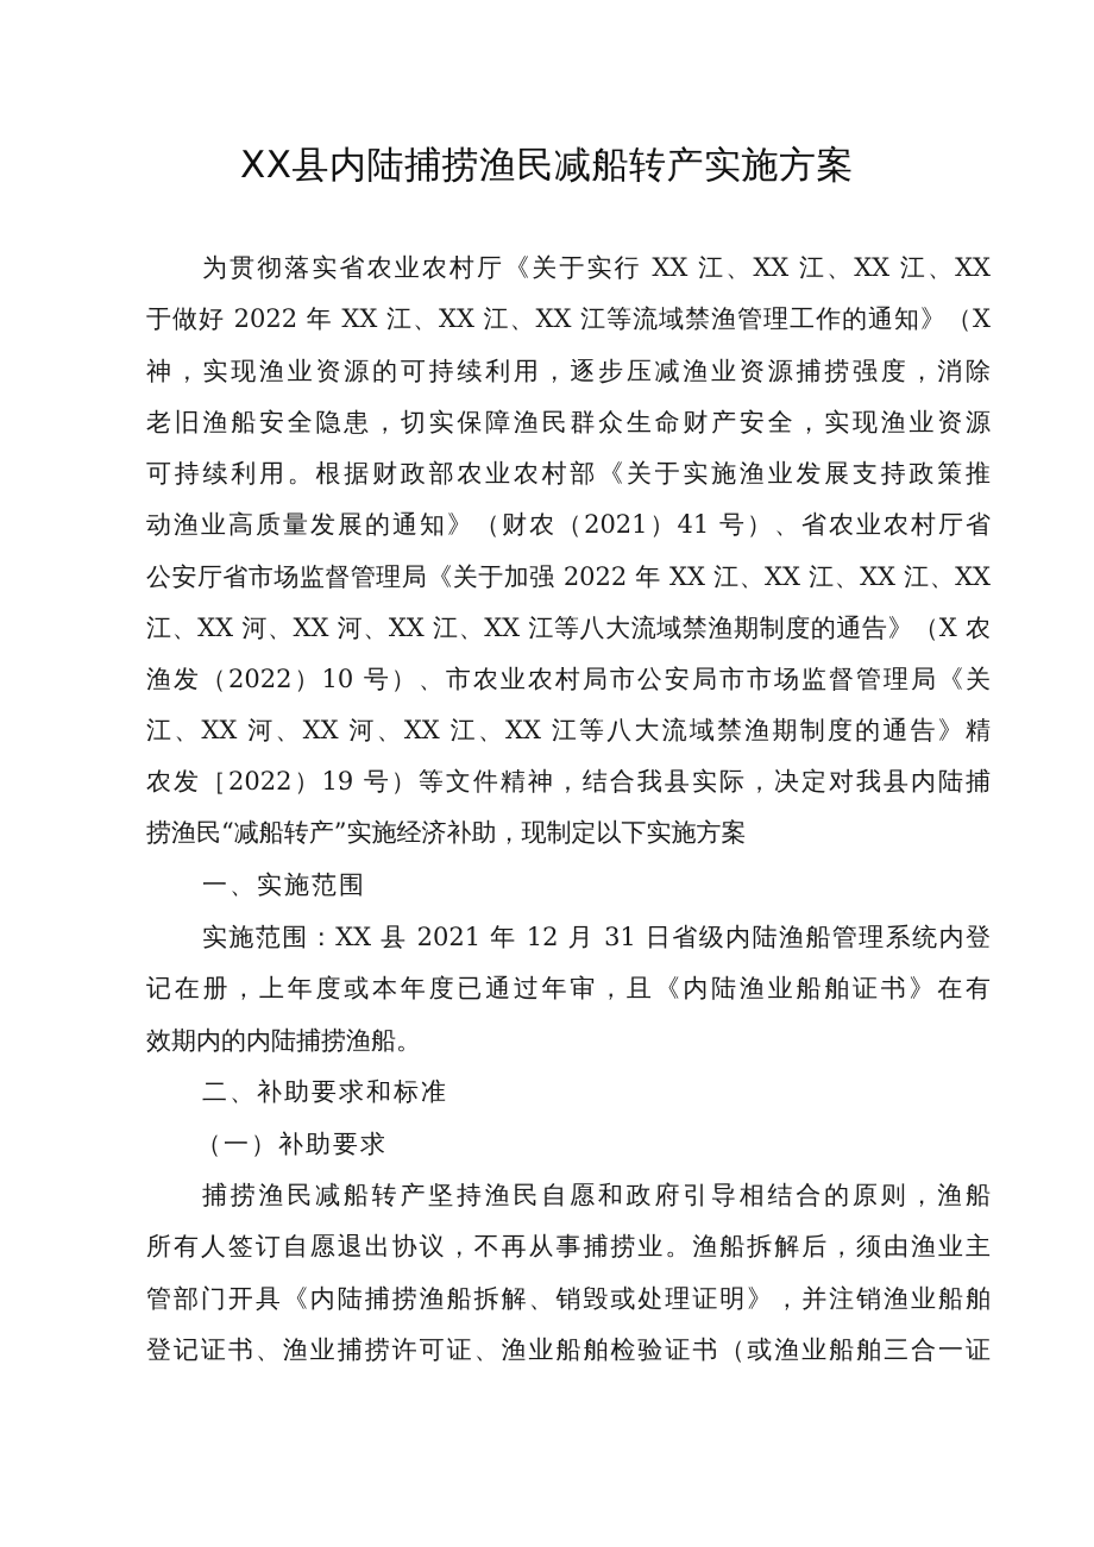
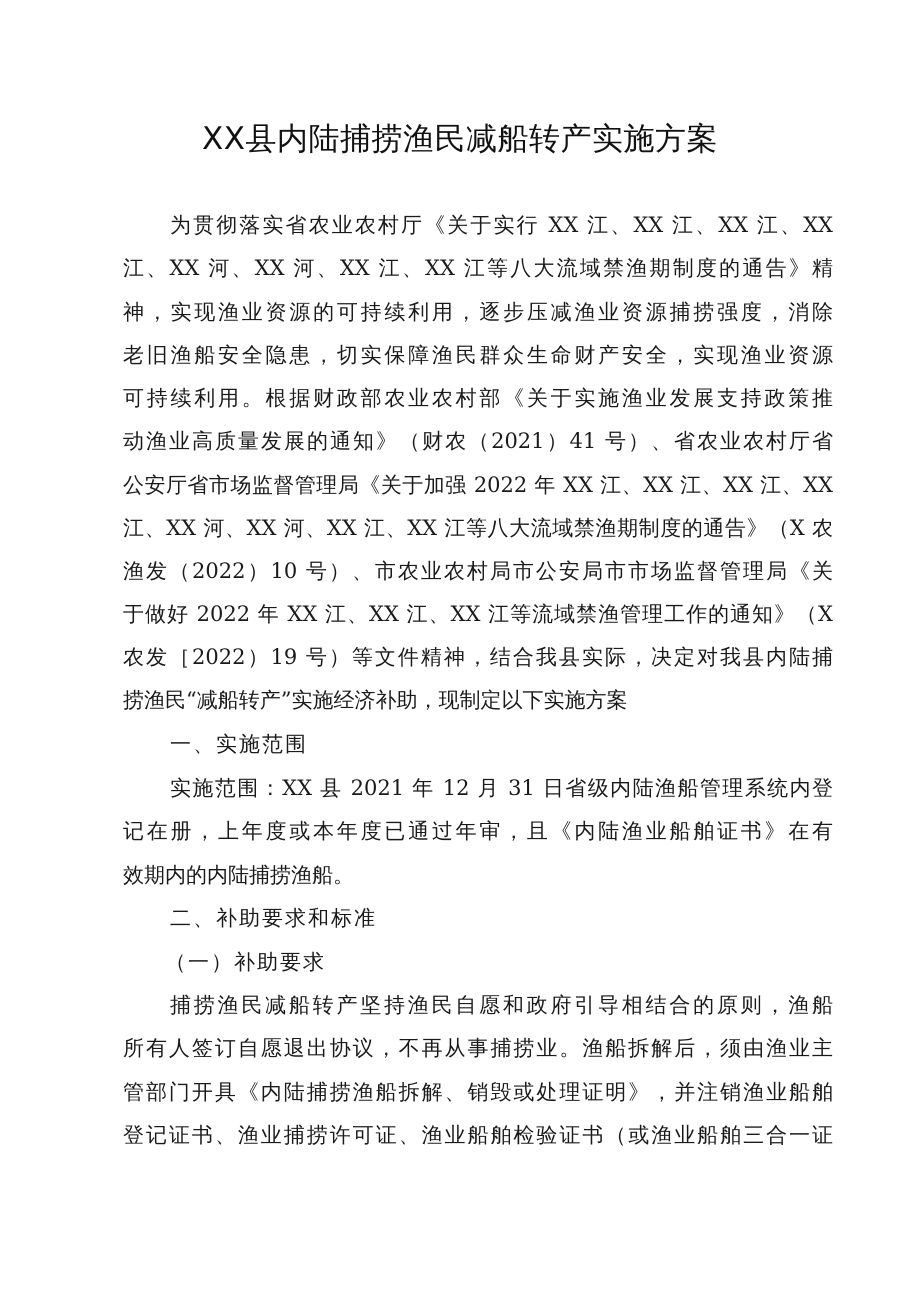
  XX县内陆捕捞渔民减船转产实施方案
  为贯彻落实省农业农村厅《关于实行 XX 江、XX 江、XX 江、XX
- 于做好 2022 年 XX 江、XX 江、XX 江等流域禁渔管理工作的通知》（X
+ 江、XX 河、XX 河、XX 江、XX 江等八大流域禁渔期制度的通告》精
  神，实现渔业资源的可持续利用，逐步压减渔业资源捕捞强度，消除
  老旧渔船安全隐患，切实保障渔民群众生命财产安全，实现渔业资源
  可持续利用。根据财政部农业农村部《关于实施渔业发展支持政策推
  动渔业高质量发展的通知》（财农（2021）41 号）、省农业农村厅省
  公安厅省市场监督管理局《关于加强 2022 年 XX 江、XX 江、XX 江、XX
  江、XX 河、XX 河、XX 江、XX 江等八大流域禁渔期制度的通告》（X 农
  渔发（2022）10 号）、市农业农村局市公安局市市场监督管理局《关
- 江、XX 河、XX 河、XX 江、XX 江等八大流域禁渔期制度的通告》精
+ 于做好 2022 年 XX 江、XX 江、XX 江等流域禁渔管理工作的通知》（X
  农发［2022）19 号）等文件精神，结合我县实际，决定对我县内陆捕
  捞渔民“减船转产”实施经济补助，现制定以下实施方案
  一、实施范围
  实施范围：XX 县 2021 年 12 月 31 日省级内陆渔船管理系统内登
  记在册，上年度或本年度已通过年审，且《内陆渔业船舶证书》在有
  效期内的内陆捕捞渔船。
  二、补助要求和标准
  （一）补助要求
  捕捞渔民减船转产坚持渔民自愿和政府引导相结合的原则，渔船
  所有人签订自愿退出协议，不再从事捕捞业。渔船拆解后，须由渔业主
  管部门开具《内陆捕捞渔船拆解、销毁或处理证明》，并注销渔业船舶
  登记证书、渔业捕捞许可证、渔业船舶检验证书（或渔业船舶三合一证
